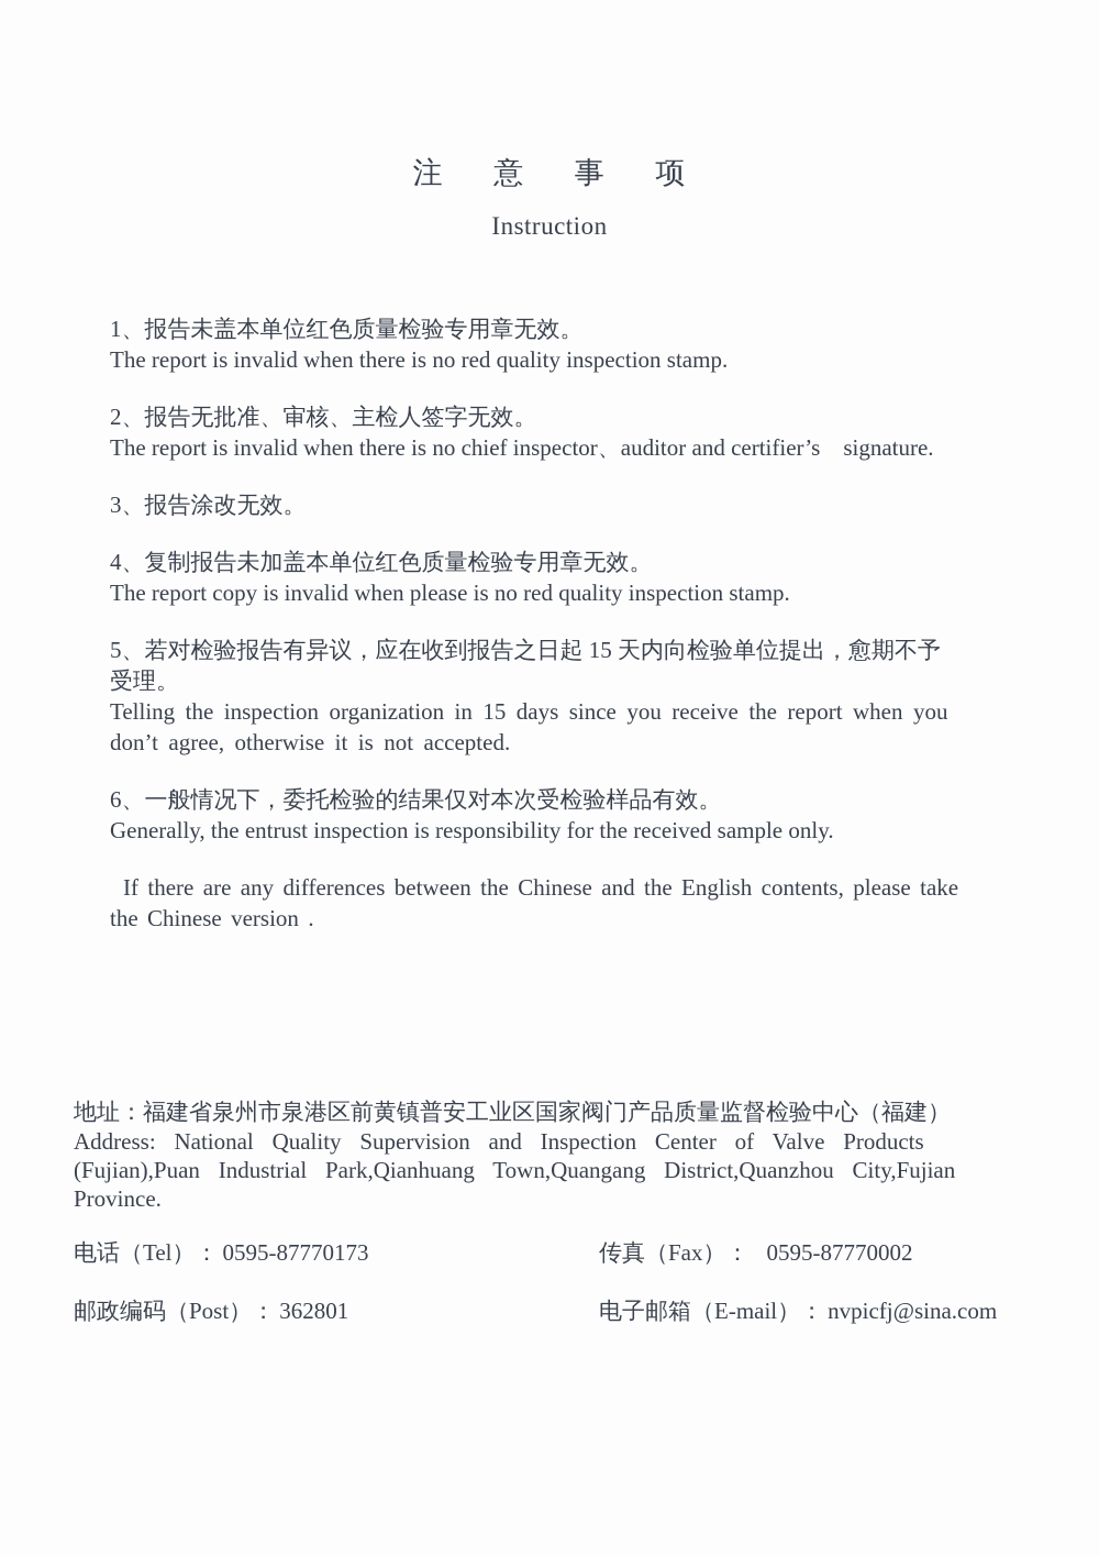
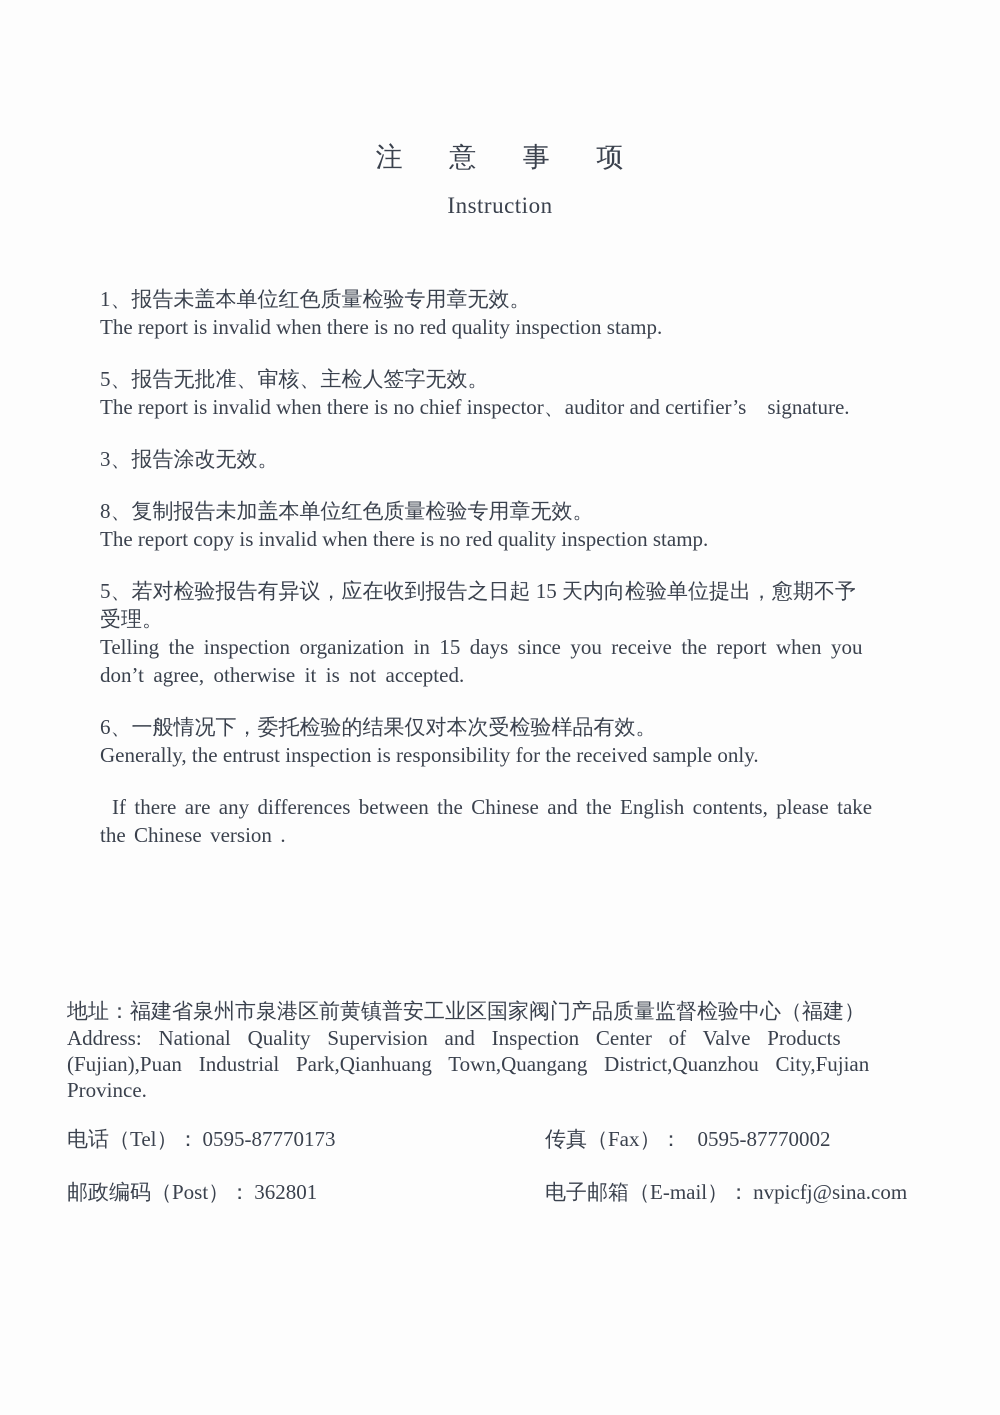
  注 意 事 项
  Instruction
  1、报告未盖本单位红色质量检验专用章无效。
  The report is invalid when there is no red quality inspection stamp.
- 2、报告无批准、审核、主检人签字无效。
+ 5、报告无批准、审核、主检人签字无效。
  The report is invalid when there is no chief inspector、auditor and certifier’s signature.
  3、报告涂改无效。
- 4、复制报告未加盖本单位红色质量检验专用章无效。
+ 8、复制报告未加盖本单位红色质量检验专用章无效。
- The report copy is invalid when please is no red quality inspection stamp.
+ The report copy is invalid when there is no red quality inspection stamp.
  5、若对检验报告有异议，应在收到报告之日起 15 天内向检验单位提出，愈期不予
  受理。
  Telling the inspection organization in 15 days since you receive the report when you
  don’t agree, otherwise it is not accepted.
  6、一般情况下，委托检验的结果仅对本次受检验样品有效。
  Generally, the entrust inspection is responsibility for the received sample only.
  If there are any differences between the Chinese and the English contents, please take
  the Chinese version .
  地址：福建省泉州市泉港区前黄镇普安工业区国家阀门产品质量监督检验中心（福建）
  Address: National Quality Supervision and Inspection Center of Valve Products
  (Fujian),Puan Industrial Park,Qianhuang Town,Quangang District,Quanzhou City,Fujian
  Province.
  电话（Tel）： 0595-87770173
  传真（Fax）： 0595-87770002
  邮政编码（Post）： 362801
  电子邮箱（E-mail）： nvpicfj@sina.com
